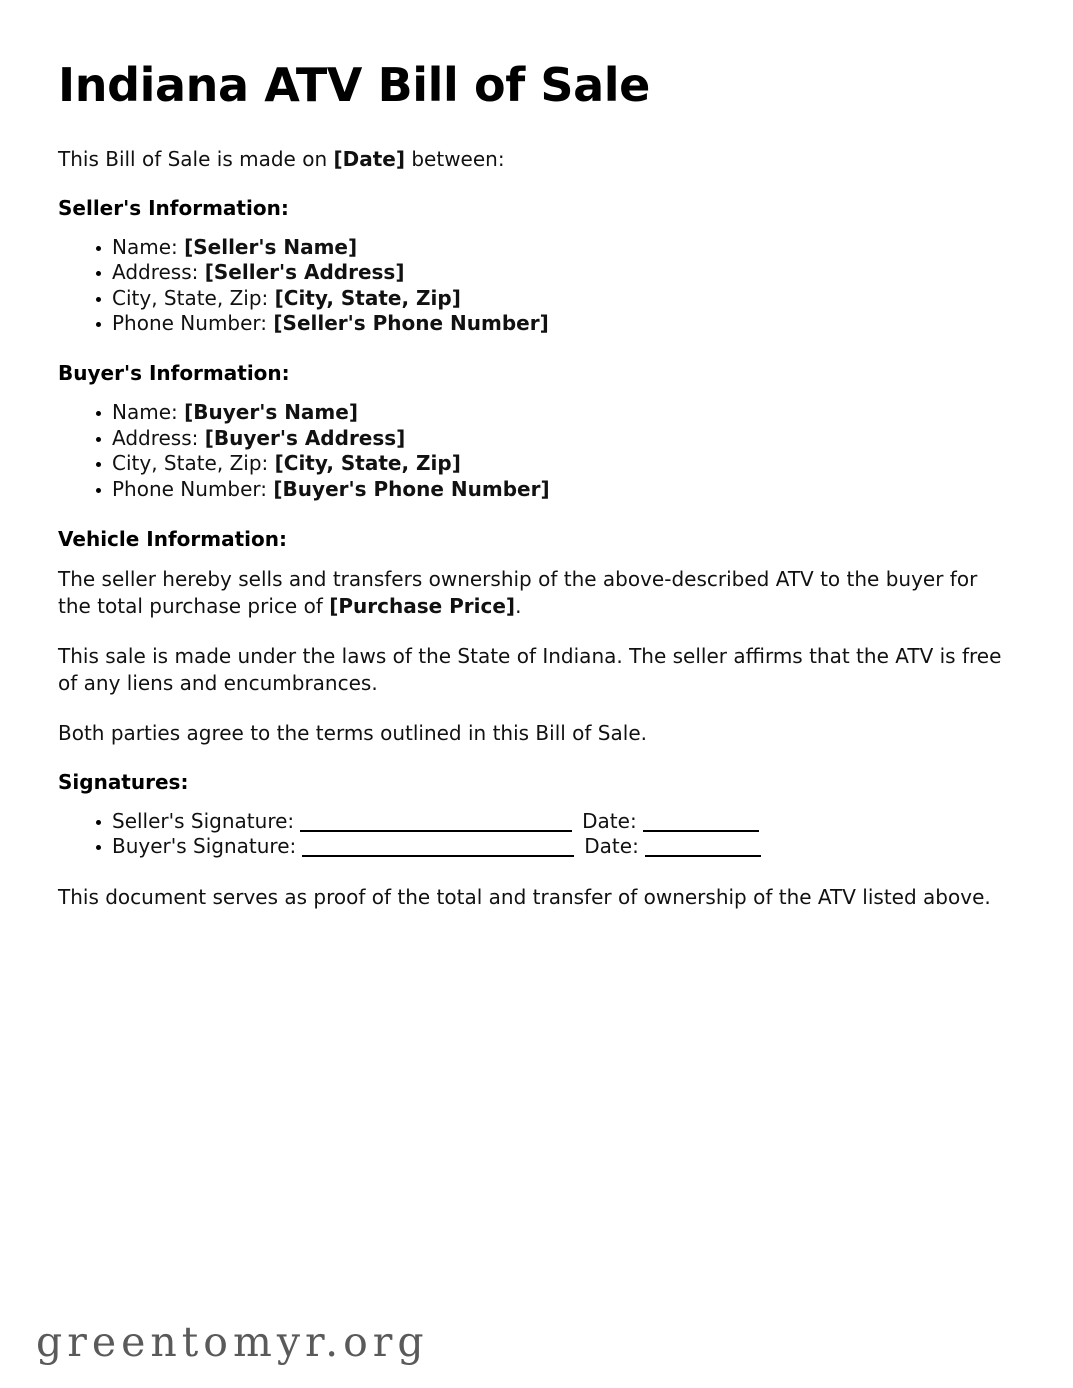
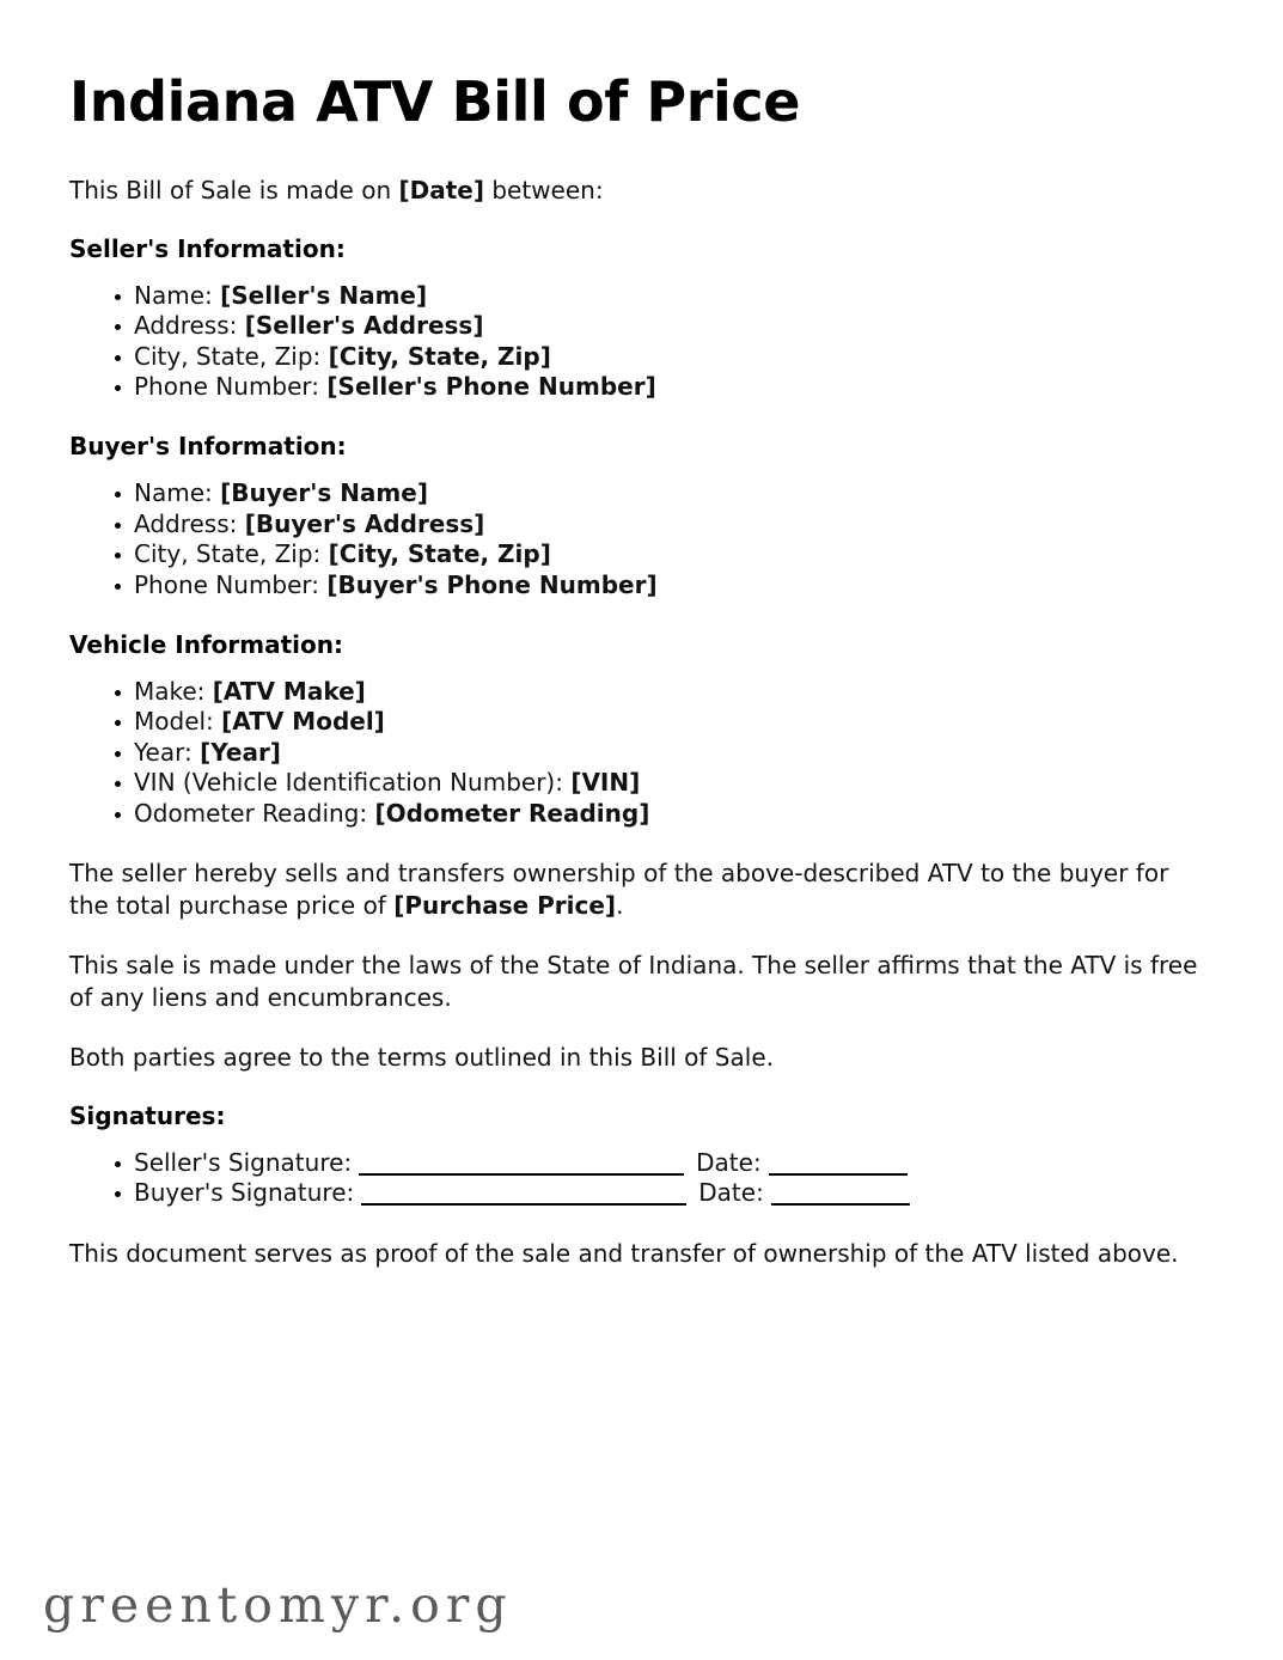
- Indiana ATV Bill of Sale
+ Indiana ATV Bill of Price
  This Bill of Sale is made on [Date] between:
  Seller's Information:
  Name: [Seller's Name]
  Address: [Seller's Address]
  City, State, Zip: [City, State, Zip]
  Phone Number: [Seller's Phone Number]
  Buyer's Information:
  Name: [Buyer's Name]
  Address: [Buyer's Address]
  City, State, Zip: [City, State, Zip]
  Phone Number: [Buyer's Phone Number]
  Vehicle Information:
+ Make: [ATV Make]
+ Model: [ATV Model]
+ Year: [Year]
+ VIN (Vehicle Identification Number): [VIN]
+ Odometer Reading: [Odometer Reading]
  The seller hereby sells and transfers ownership of the above-described ATV to the buyer for the total purchase price of [Purchase Price].
  This sale is made under the laws of the State of Indiana. The seller affirms that the ATV is free of any liens and encumbrances.
  Both parties agree to the terms outlined in this Bill of Sale.
  Signatures:
  Seller's Signature: Date:
  Buyer's Signature: Date:
- This document serves as proof of the total and transfer of ownership of the ATV listed above.
+ This document serves as proof of the sale and transfer of ownership of the ATV listed above.
  greentomyr.org
